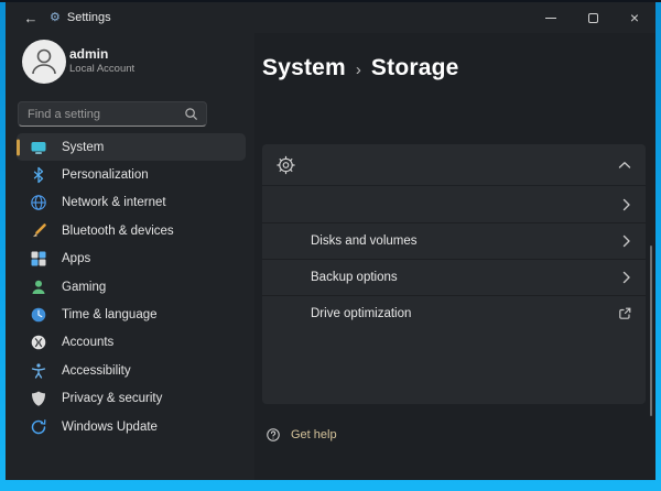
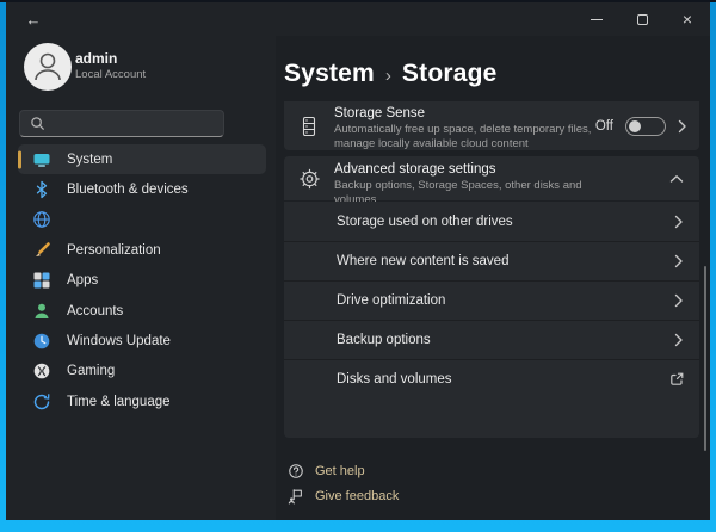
  ←
- ⚙
- Settings
  ×
  admin
  Local Account
- Find a setting
  System
- Personalization
+ Bluetooth & devices
- Network & internet
- Bluetooth & devices
+ Personalization
  Apps
- Gaming
+ Accounts
- Time & language
+ Windows Update
- Accounts
+ Gaming
- Accessibility
- Privacy & security
- Windows Update
+ Time & language
  System
  ›
  Storage
+ Storage Sense
+ Automatically free up space, delete temporary files, manage locally available cloud content
+ Off
+ Advanced storage settings
+ Backup options, Storage Spaces, other disks and volumes
+ Storage used on other drives
+ Where new content is saved
- Disks and volumes
+ Drive optimization
  Backup options
- Drive optimization
+ Disks and volumes
  Get help
+ Give feedback
